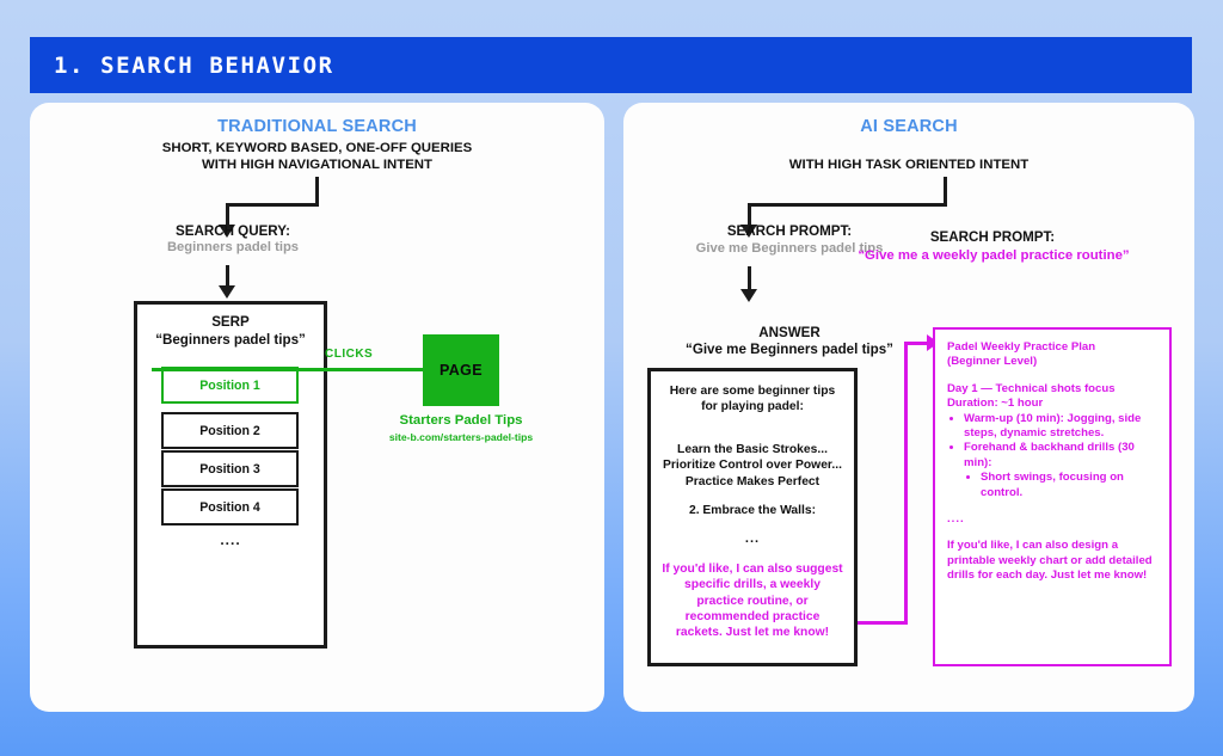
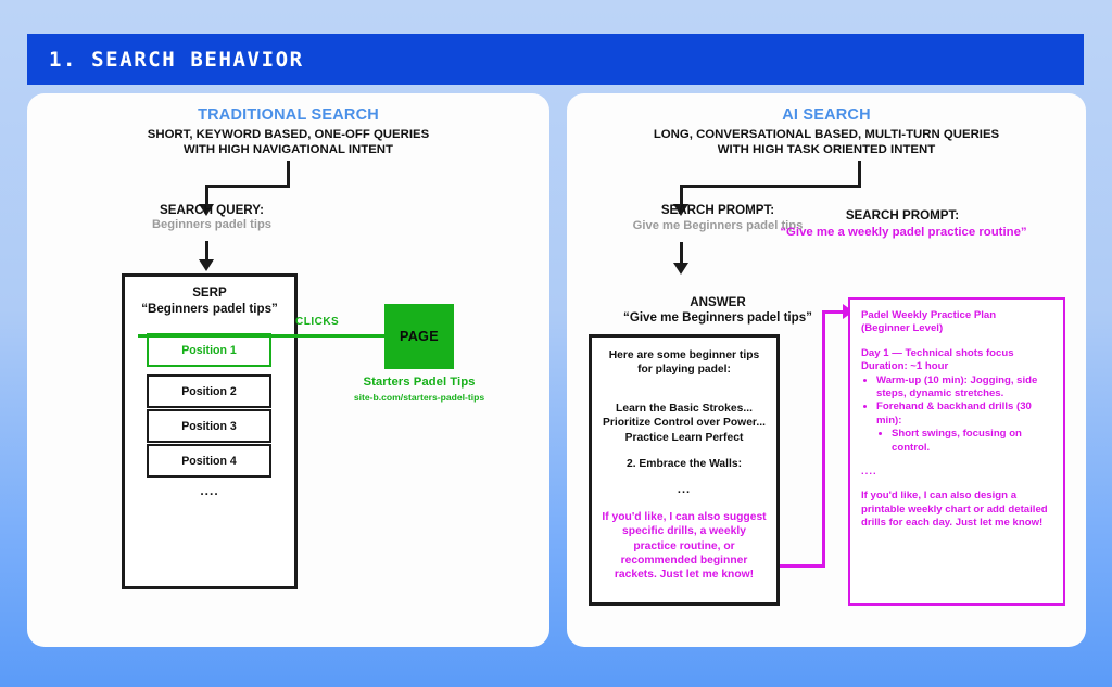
  1. SEARCH BEHAVIOR
  TRADITIONAL SEARCH
  SHORT, KEYWORD BASED, ONE-OFF QUERIES
  WITH HIGH NAVIGATIONAL INTENT
  SEARCH QUERY:
  Beginners padel tips
  SERP
  “Beginners padel tips”
  Position 1
  Position 2
  Position 3
  Position 4
  ....
  CLICKS
  PAGE
  Starters Padel Tips
  site-b.com/starters-padel-tips
  AI SEARCH
+ LONG, CONVERSATIONAL BASED, MULTI-TURN QUERIES
  WITH HIGH TASK ORIENTED INTENT
  SEARCH PROMPT:
  Give me Beginners padel tips
  ANSWER
  “Give me Beginners padel tips”
  Here are some beginner tips for playing padel:
- Learn the Basic Strokes... Prioritize Control over Power... Practice Makes Perfect
+ Learn the Basic Strokes... Prioritize Control over Power... Practice Learn Perfect
  2. Embrace the Walls:
  ...
- If you'd like, I can also suggest specific drills, a weekly practice routine, or recommended practice rackets. Just let me know!
+ If you'd like, I can also suggest specific drills, a weekly practice routine, or recommended beginner rackets. Just let me know!
  SEARCH PROMPT:
  “Give me a weekly padel practice routine”
  Padel Weekly Practice Plan
  (Beginner Level)
  Day 1 — Technical shots focus
  Duration: ~1 hour
  Warm-up (10 min): Jogging, side steps, dynamic stretches.
  Forehand & backhand drills (30 min):
  Short swings, focusing on control.
  ....
  If you'd like, I can also design a printable weekly chart or add detailed drills for each day. Just let me know!
